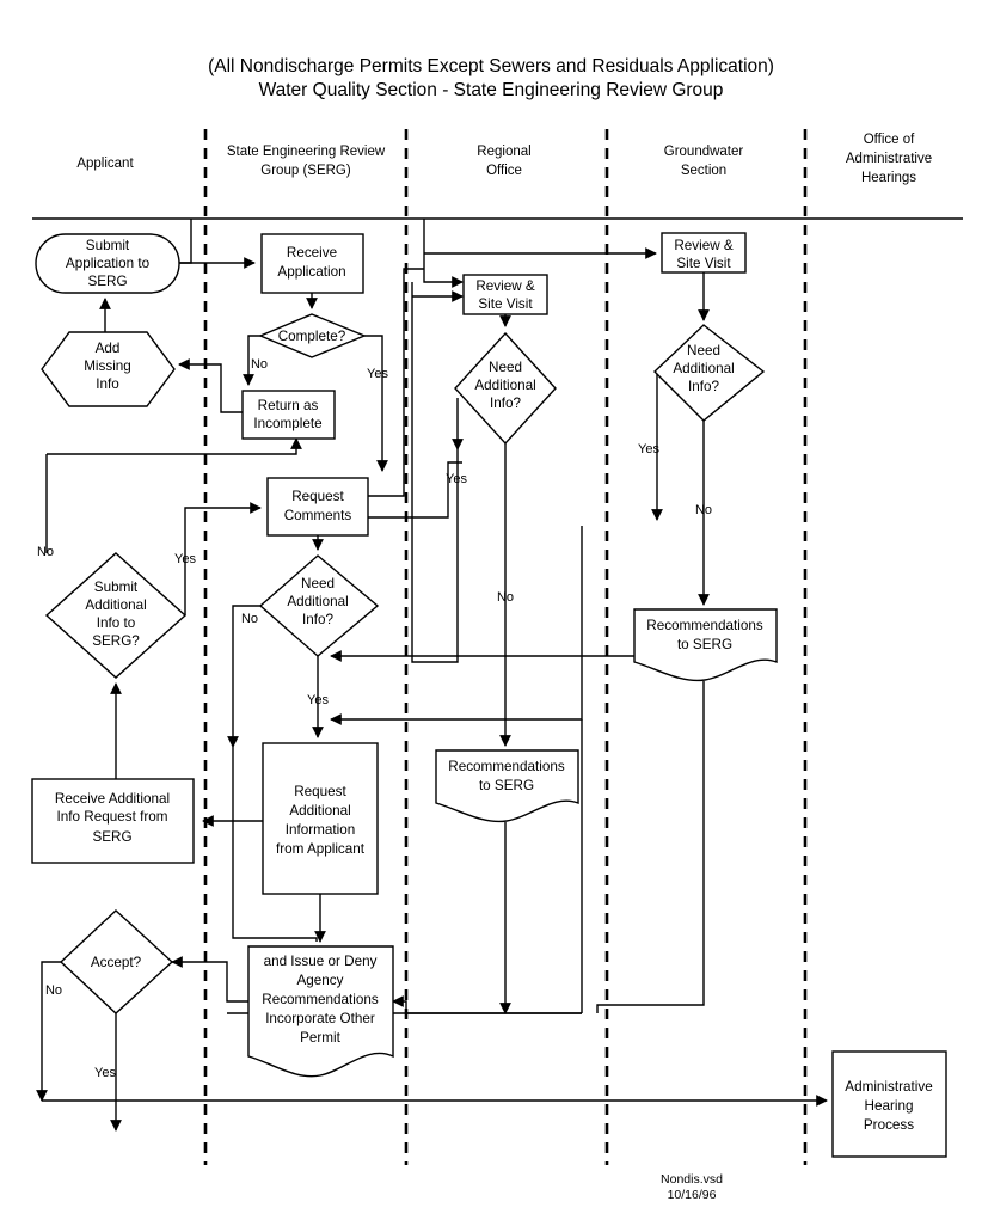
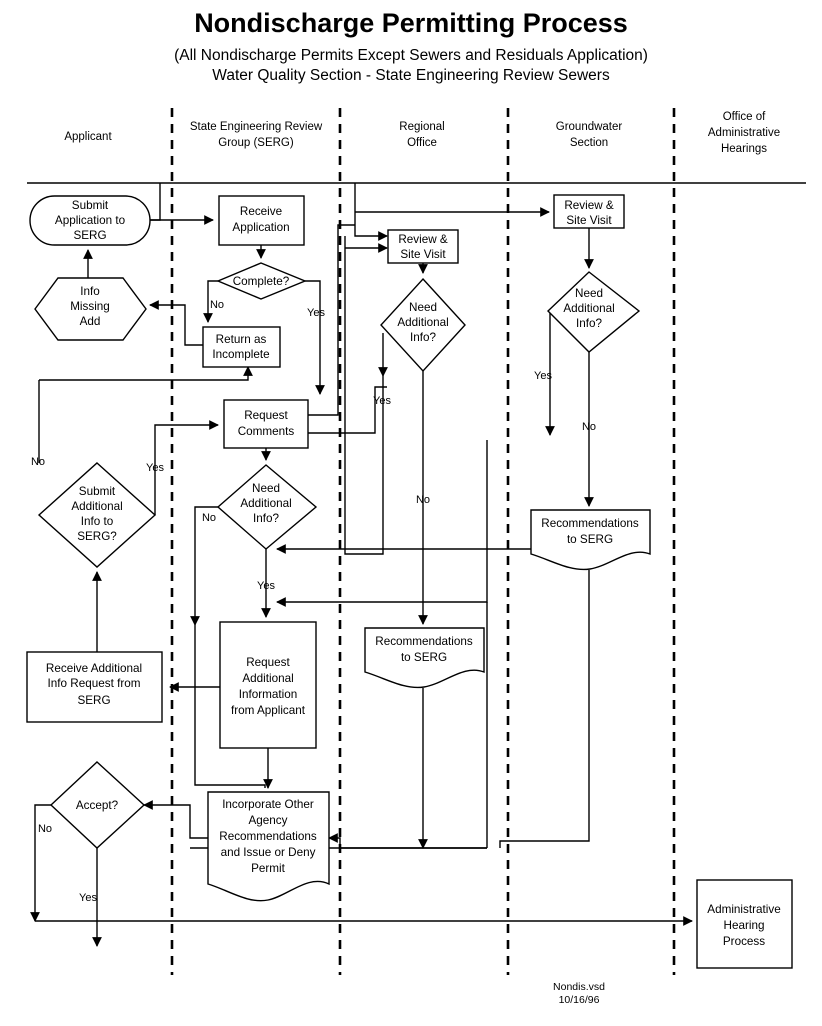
+ Nondischarge Permitting Process
  (All Nondischarge Permits Except Sewers and Residuals Application)
- Water Quality Section - State Engineering Review Group
+ Water Quality Section - State Engineering Review Sewers
  Applicant
  State Engineering Review
  Group (SERG)
  Regional
  Office
  Groundwater
  Section
  Office of
  Administrative
  Hearings
  Submit
  Application to
  SERG
- Add
+ Info
  Missing
- Info
+ Add
  Submit
  Additional
  Info to
  SERG?
  Receive Additional
  Info Request from
  SERG
  Accept?
  Receive
  Application
  Complete?
  Return as
  Incomplete
  Request
  Comments
  Need
  Additional
  Info?
  Request
  Additional
  Information
  from Applicant
- and Issue or Deny
+ Incorporate Other
  Agency
  Recommendations
- Incorporate Other
+ and Issue or Deny
  Permit
  Review &
  Site Visit
  Need
  Additional
  Info?
  Recommendations
  to SERG
  Review &
  Site Visit
  Need
  Additional
  Info?
  Recommendations
  to SERG
  Administrative
  Hearing
  Process
  No
  Yes
  No
  Yes
  No
  Yes
  Yes
  No
  Yes
  No
  No
  Yes
  Nondis.vsd
  10/16/96
